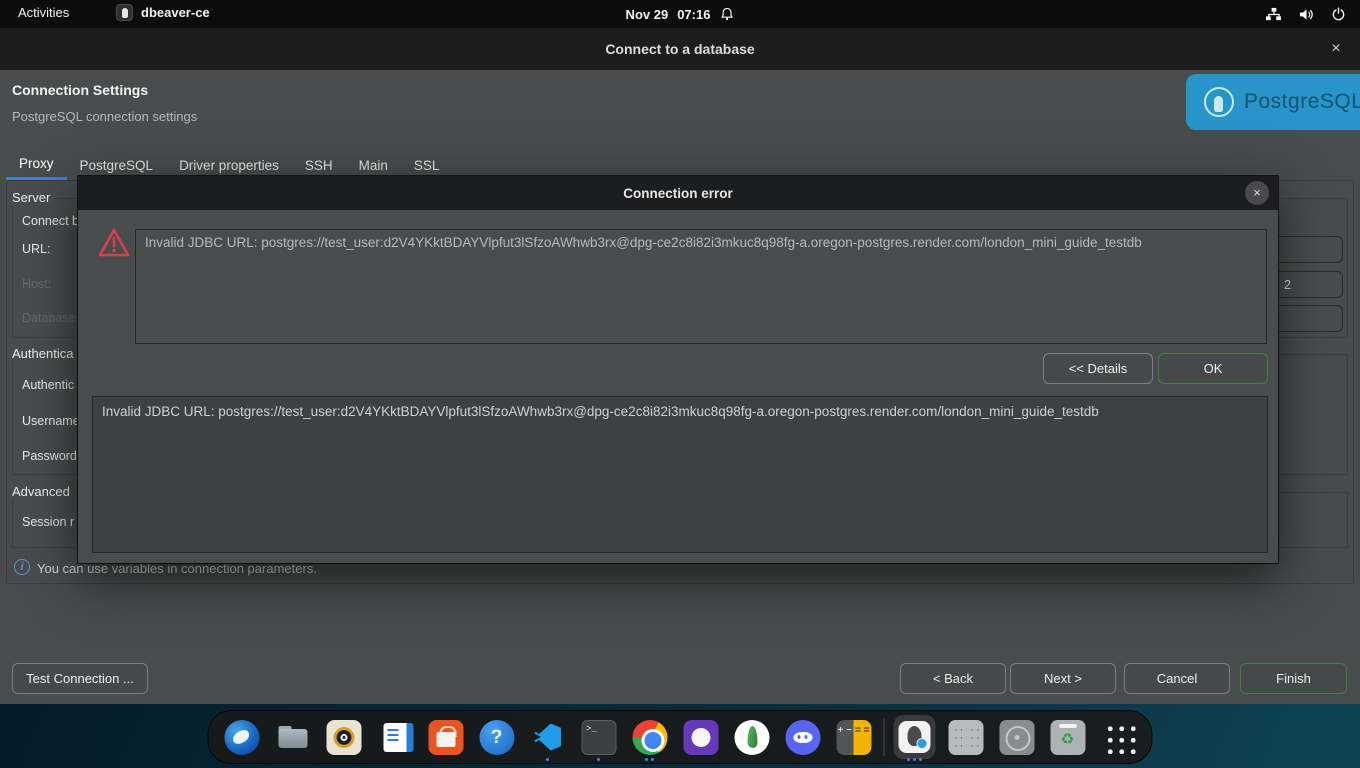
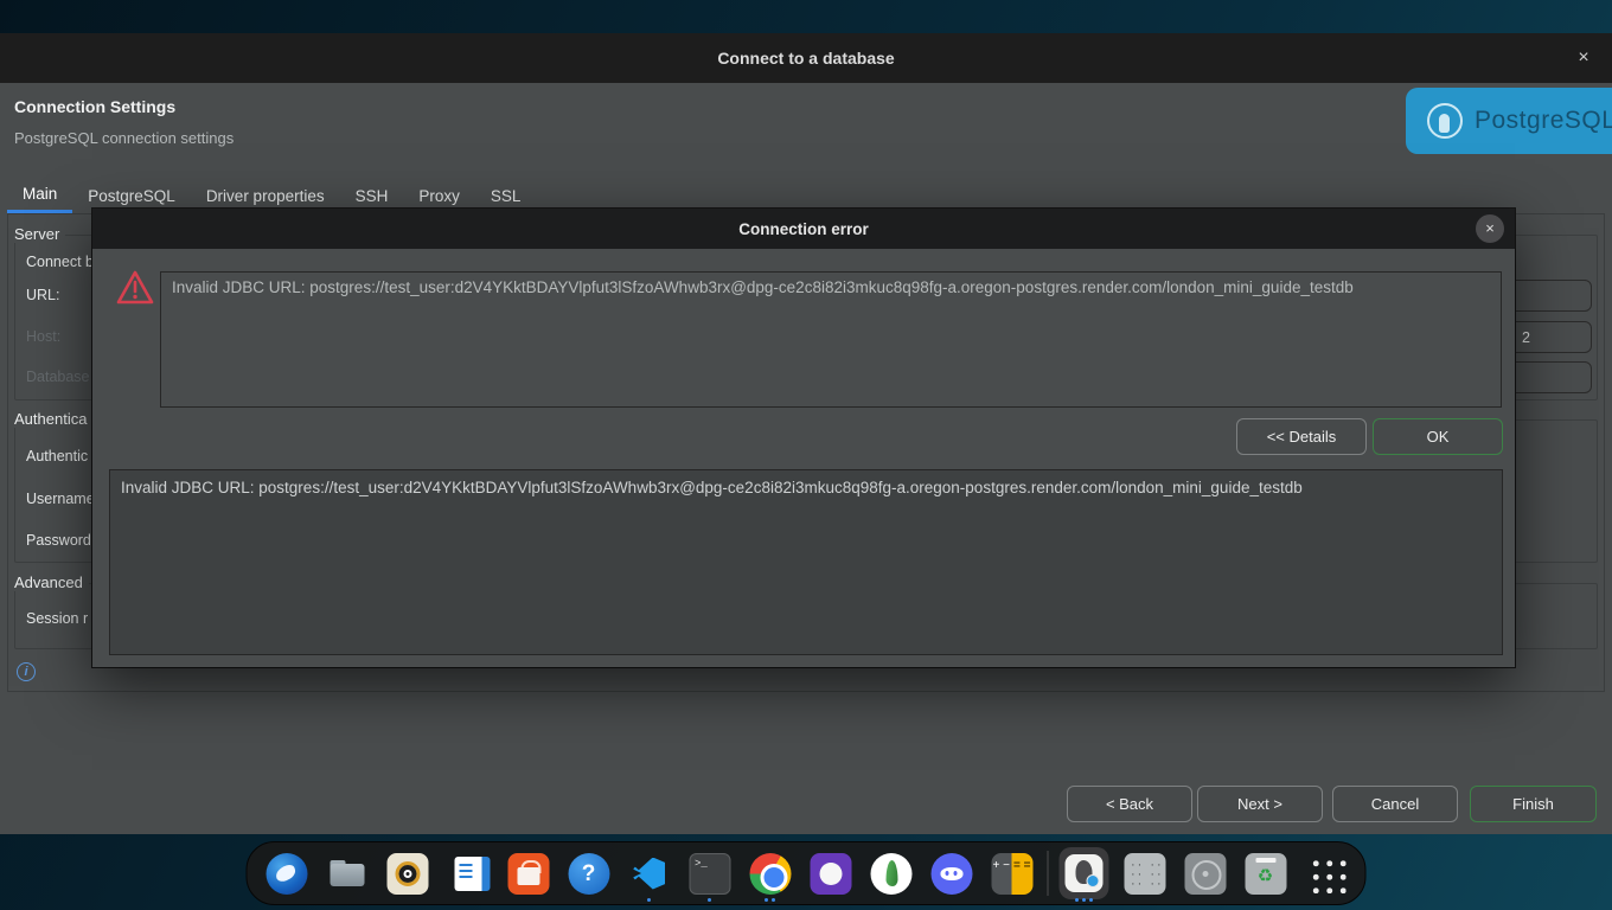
- Activities
- dbeaver-ce
- Nov 29
- 07:16
  Connect to a database
  ×
  Connection Settings
  PostgreSQL connection settings
  PostgreSQL
- Proxy
+ Main
  PostgreSQL
  Driver properties
  SSH
- Main
+ Proxy
  SSL
  Server
  Connect b
  URL:
  Host:
  Database
  2
  Authentica
  Authentic
  Username
  Password
  Advanced
  Session r
  i
- You can use variables in connection parameters.
- Test Connection ...
  < Back
  Next >
  Cancel
  Finish
  Connection error
  ×
  Invalid JDBC URL: postgres://test_user:d2V4YKktBDAYVlpfut3lSfzoAWhwb3rx@dpg-ce2c8i82i3mkuc8q98fg-a.oregon-postgres.render.com/london_mini_guide_testdb
  << Details
  OK
  Invalid JDBC URL: postgres://test_user:d2V4YKktBDAYVlpfut3lSfzoAWhwb3rx@dpg-ce2c8i82i3mkuc8q98fg-a.oregon-postgres.render.com/london_mini_guide_testdb
  ?
  >_
  + −
  = =
  ·· ··
  ·· ··
  ·· ··
  ♻
